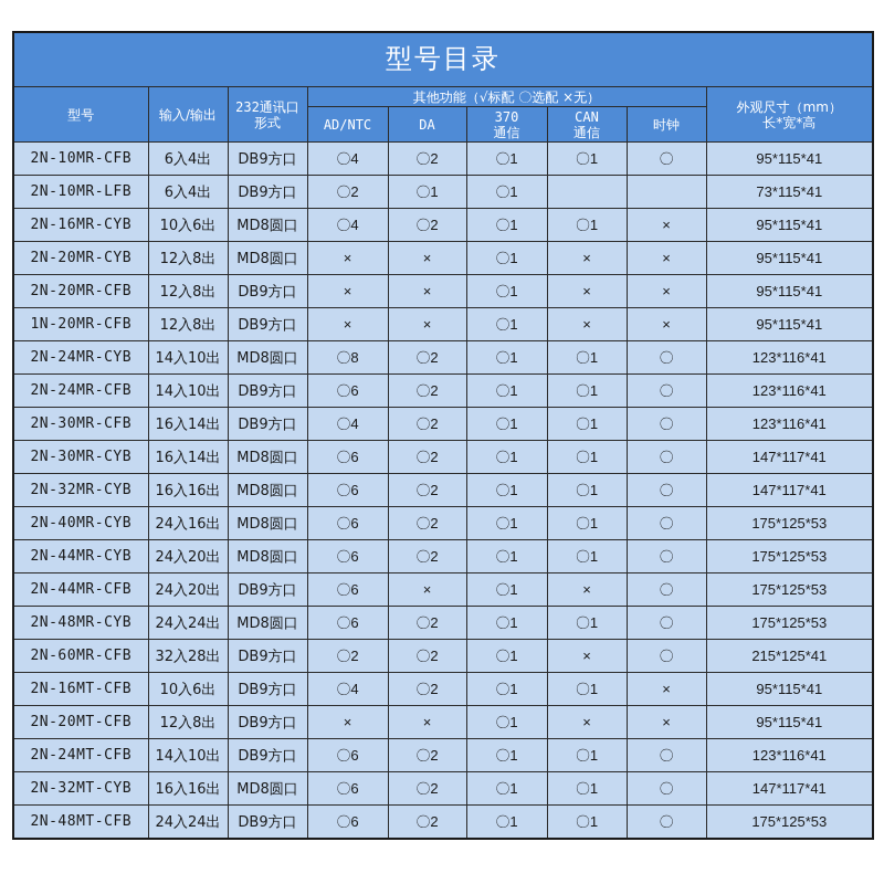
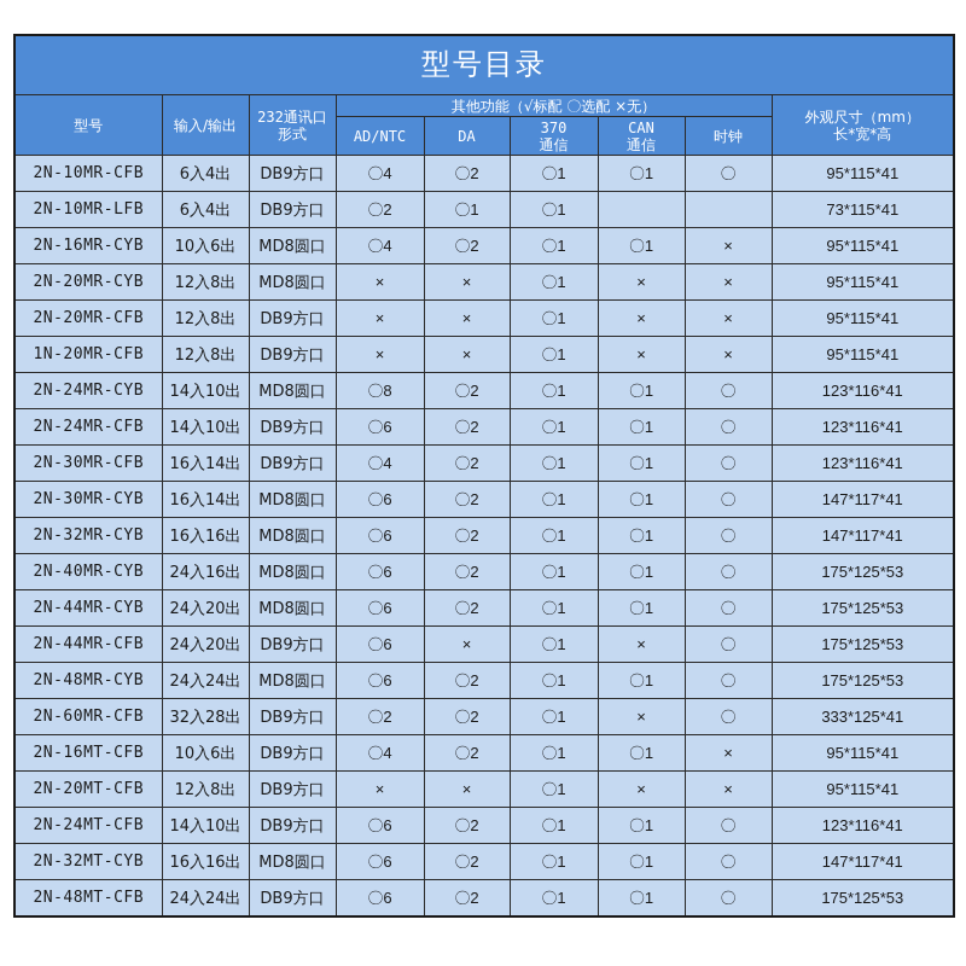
  型号目录
  型号	输入/输出	232通讯口 形式	其他功能（√标配 〇选配 ×无）	外观尺寸（mm） 长*宽*高
  AD/NTC	DA	370 通信	CAN 通信	时钟
  2N-10MR-CFB	6入4出	DB9方口	〇4	〇2	〇1	〇1	〇	95*115*41
  2N-10MR-LFB	6入4出	DB9方口	〇2	〇1	〇1			73*115*41
  2N-16MR-CYB	10入6出	MD8圆口	〇4	〇2	〇1	〇1	×	95*115*41
  2N-20MR-CYB	12入8出	MD8圆口	×	×	〇1	×	×	95*115*41
  2N-20MR-CFB	12入8出	DB9方口	×	×	〇1	×	×	95*115*41
  1N-20MR-CFB	12入8出	DB9方口	×	×	〇1	×	×	95*115*41
  2N-24MR-CYB	14入10出	MD8圆口	〇8	〇2	〇1	〇1	〇	123*116*41
  2N-24MR-CFB	14入10出	DB9方口	〇6	〇2	〇1	〇1	〇	123*116*41
  2N-30MR-CFB	16入14出	DB9方口	〇4	〇2	〇1	〇1	〇	123*116*41
  2N-30MR-CYB	16入14出	MD8圆口	〇6	〇2	〇1	〇1	〇	147*117*41
  2N-32MR-CYB	16入16出	MD8圆口	〇6	〇2	〇1	〇1	〇	147*117*41
  2N-40MR-CYB	24入16出	MD8圆口	〇6	〇2	〇1	〇1	〇	175*125*53
  2N-44MR-CYB	24入20出	MD8圆口	〇6	〇2	〇1	〇1	〇	175*125*53
  2N-44MR-CFB	24入20出	DB9方口	〇6	×	〇1	×	〇	175*125*53
  2N-48MR-CYB	24入24出	MD8圆口	〇6	〇2	〇1	〇1	〇	175*125*53
- 2N-60MR-CFB	32入28出	DB9方口	〇2	〇2	〇1	×	〇	215*125*41
+ 2N-60MR-CFB	32入28出	DB9方口	〇2	〇2	〇1	×	〇	333*125*41
  2N-16MT-CFB	10入6出	DB9方口	〇4	〇2	〇1	〇1	×	95*115*41
  2N-20MT-CFB	12入8出	DB9方口	×	×	〇1	×	×	95*115*41
  2N-24MT-CFB	14入10出	DB9方口	〇6	〇2	〇1	〇1	〇	123*116*41
  2N-32MT-CYB	16入16出	MD8圆口	〇6	〇2	〇1	〇1	〇	147*117*41
  2N-48MT-CFB	24入24出	DB9方口	〇6	〇2	〇1	〇1	〇	175*125*53
